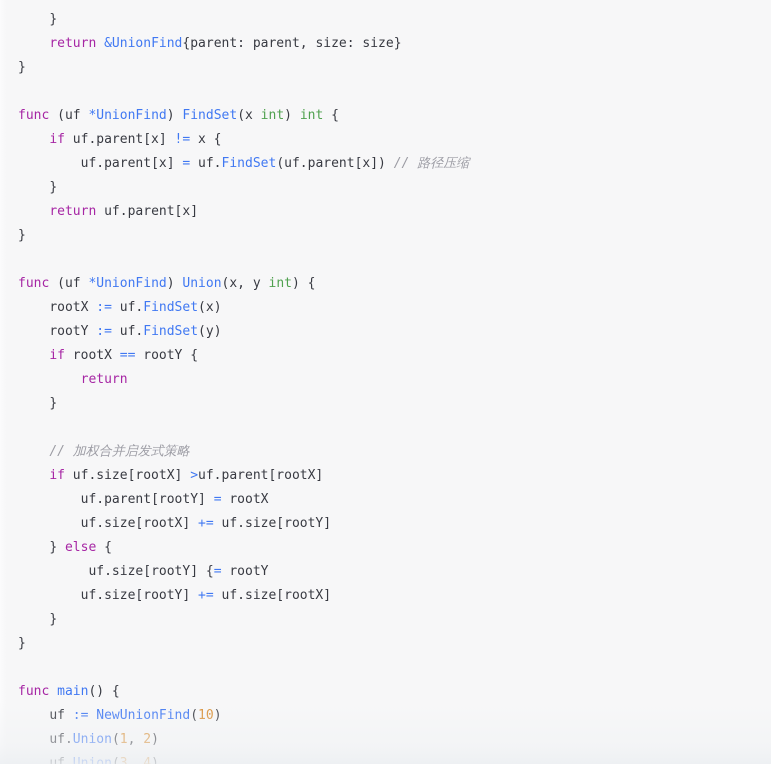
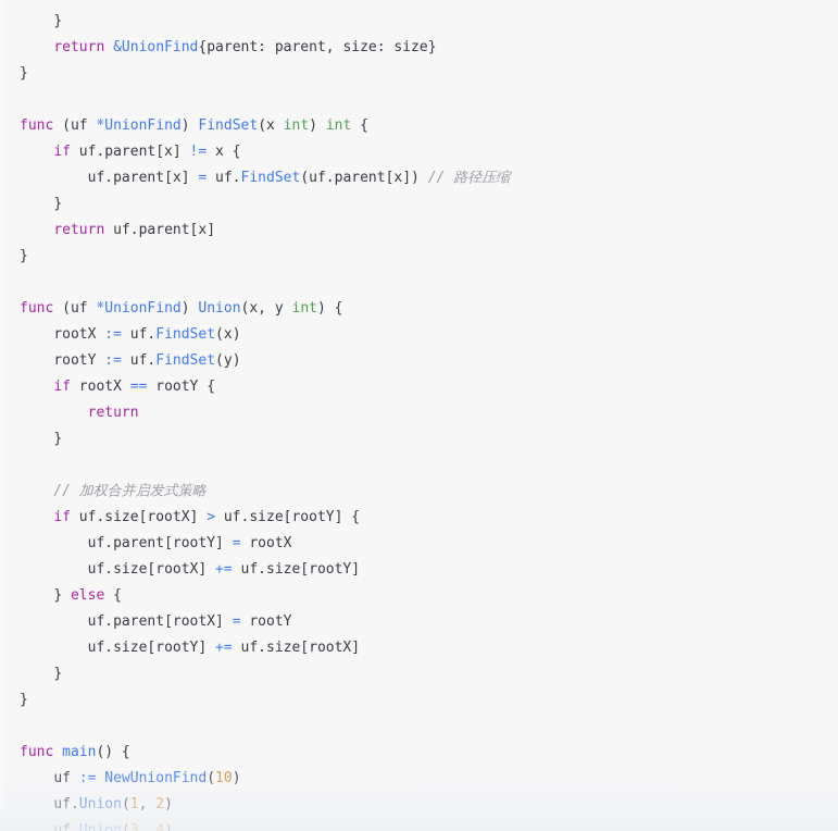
  }
  return &UnionFind{parent: parent, size: size}
  }
  func (uf *UnionFind) FindSet(x int) int {
  if uf.parent[x] != x {
  uf.parent[x] = uf.FindSet(uf.parent[x]) // 路径压缩
  }
  return uf.parent[x]
  }
  func (uf *UnionFind) Union(x, y int) {
  rootX := uf.FindSet(x)
  rootY := uf.FindSet(y)
  if rootX == rootY {
  return
  }
  // 加权合并启发式策略
- if uf.size[rootX] >uf.parent[rootX]
+ if uf.size[rootX] > uf.size[rootY] {
  uf.parent[rootY] = rootX
  uf.size[rootX] += uf.size[rootY]
  } else {
- uf.size[rootY] {= rootY
+ uf.parent[rootX] = rootY
  uf.size[rootY] += uf.size[rootX]
  }
  }
  func main() {
